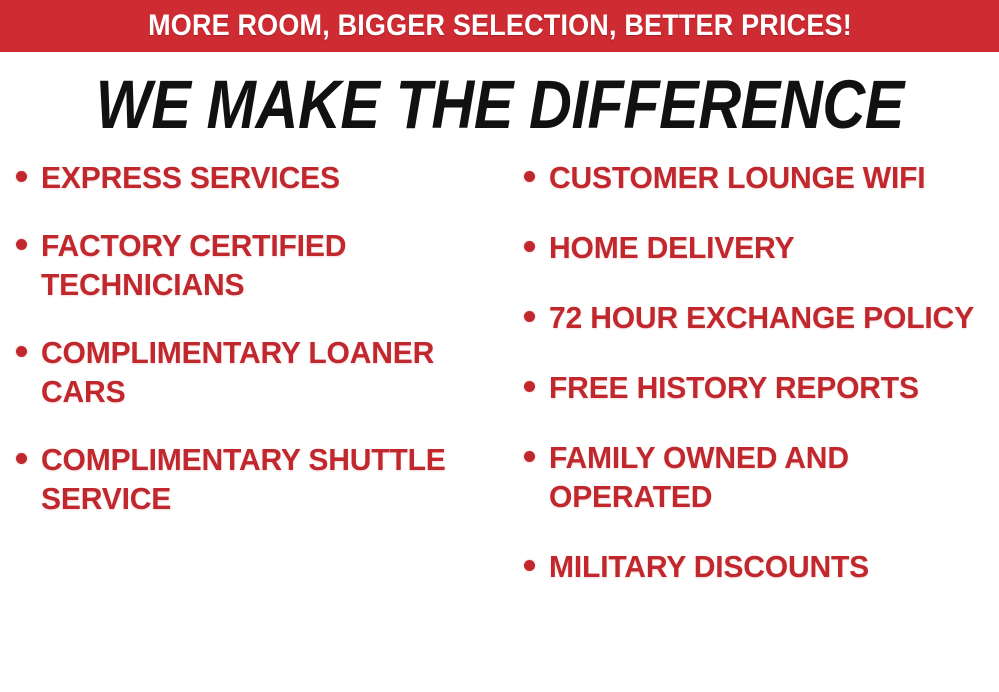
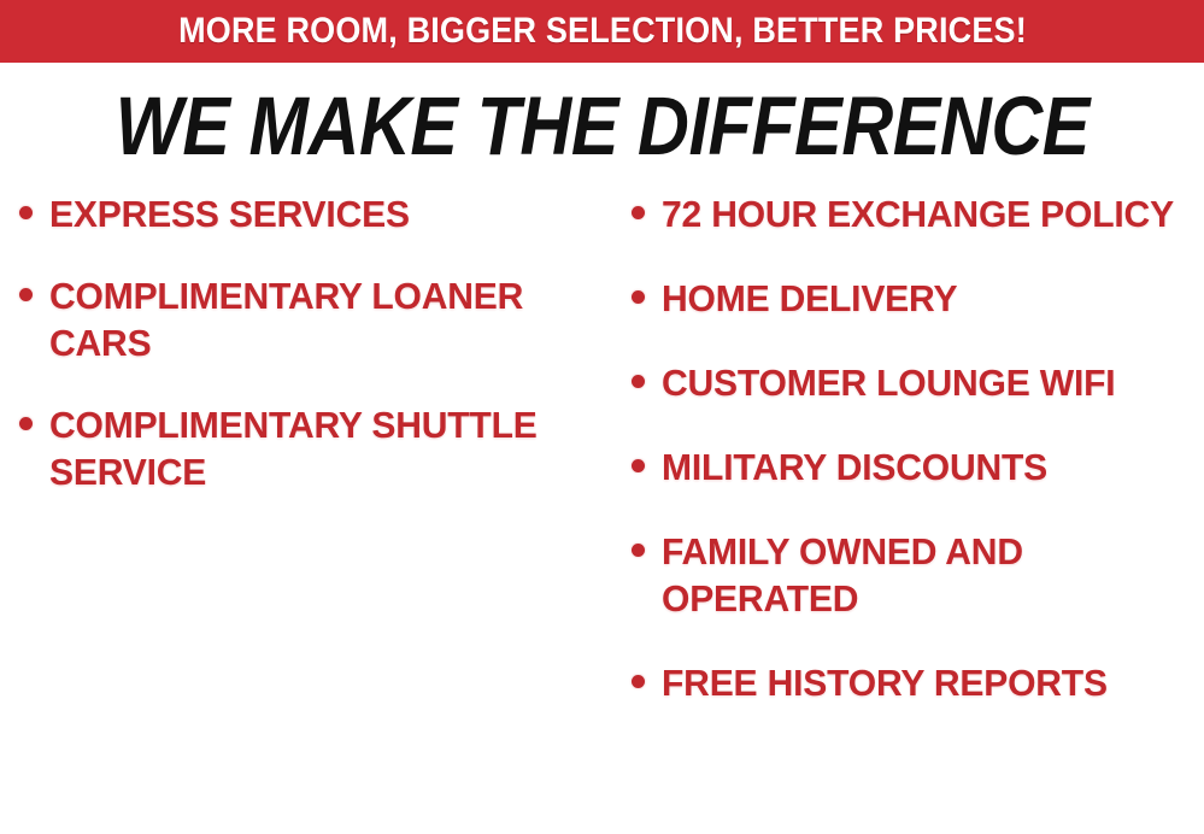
  MORE ROOM, BIGGER SELECTION, BETTER PRICES!
  WE MAKE THE DIFFERENCE
  EXPRESS SERVICES
- FACTORY CERTIFIED TECHNICIANS
  COMPLIMENTARY LOANER CARS
  COMPLIMENTARY SHUTTLE SERVICE
- CUSTOMER LOUNGE WIFI
+ 72 HOUR EXCHANGE POLICY
  HOME DELIVERY
- 72 HOUR EXCHANGE POLICY
+ CUSTOMER LOUNGE WIFI
- FREE HISTORY REPORTS
+ MILITARY DISCOUNTS
  FAMILY OWNED AND OPERATED
- MILITARY DISCOUNTS
+ FREE HISTORY REPORTS
